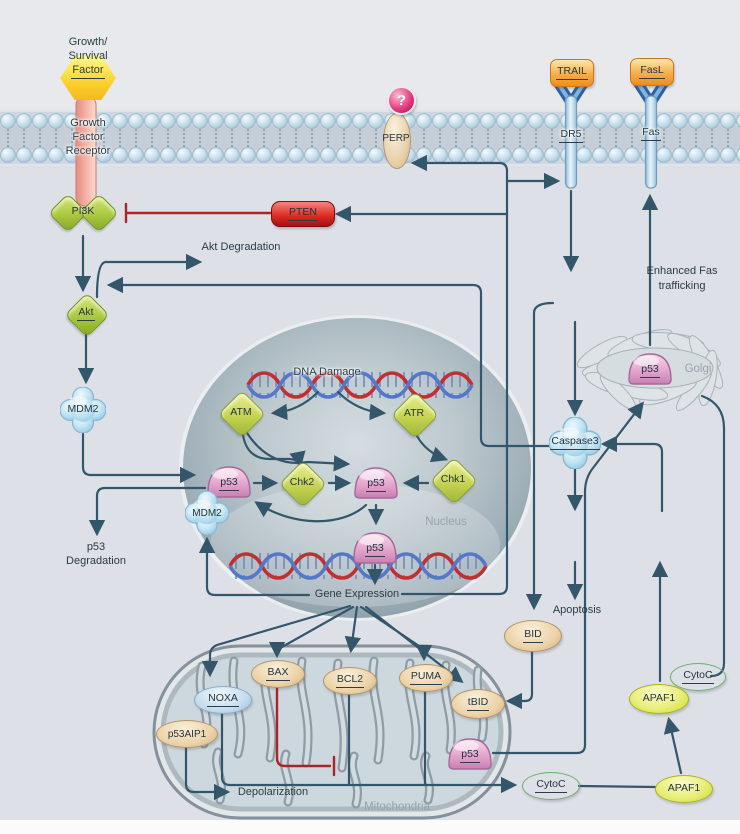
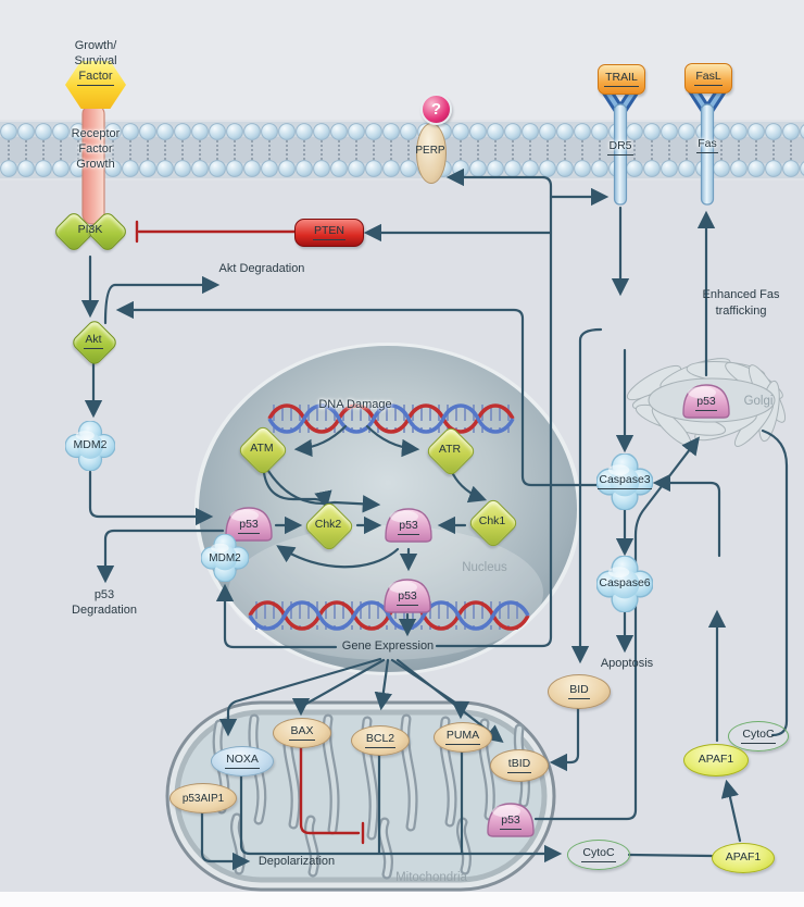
  Growth/
  Survival
  Factor
- Growth
+ Receptor
  Factor
- Receptor
+ Growth
  PI3K
  PTEN
  Akt Degradation
  Akt
  MDM2
  p53 Degradation
  DNA Damage
  ATM
  ATR
  Chk2
  Chk1
  p53
  p53
  p53
  MDM2
  Nucleus
  Gene Expression
  ?
  PERP
  TRAIL
  DR5
  FasL
  Fas
  Caspase3
+ Caspase6
  Apoptosis
  Enhanced Fas trafficking
  p53
  Golgi
  BID
  tBID
  p53
  NOXA
  BAX
  BCL2
  PUMA
  p53AIP1
  Depolarization
  Mitochondria
  CytoC
  APAF1
  CytoC
  APAF1
